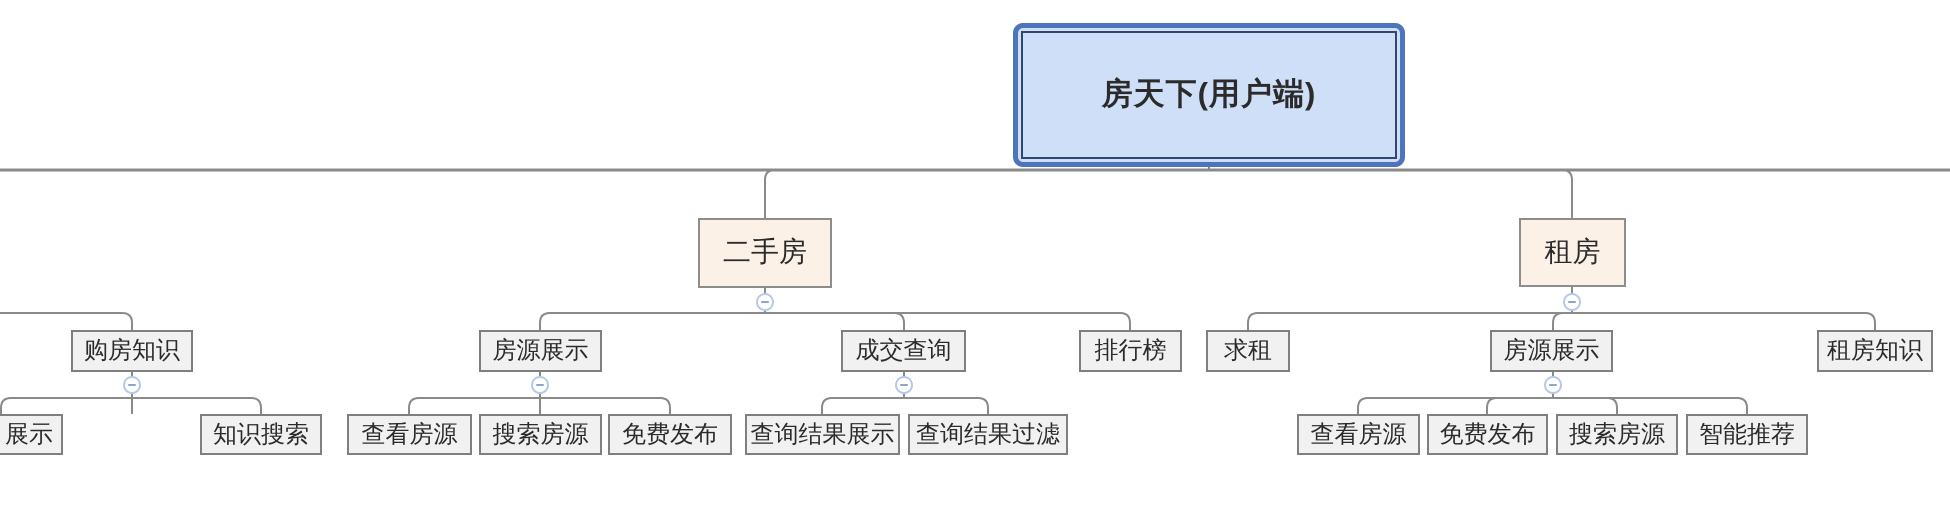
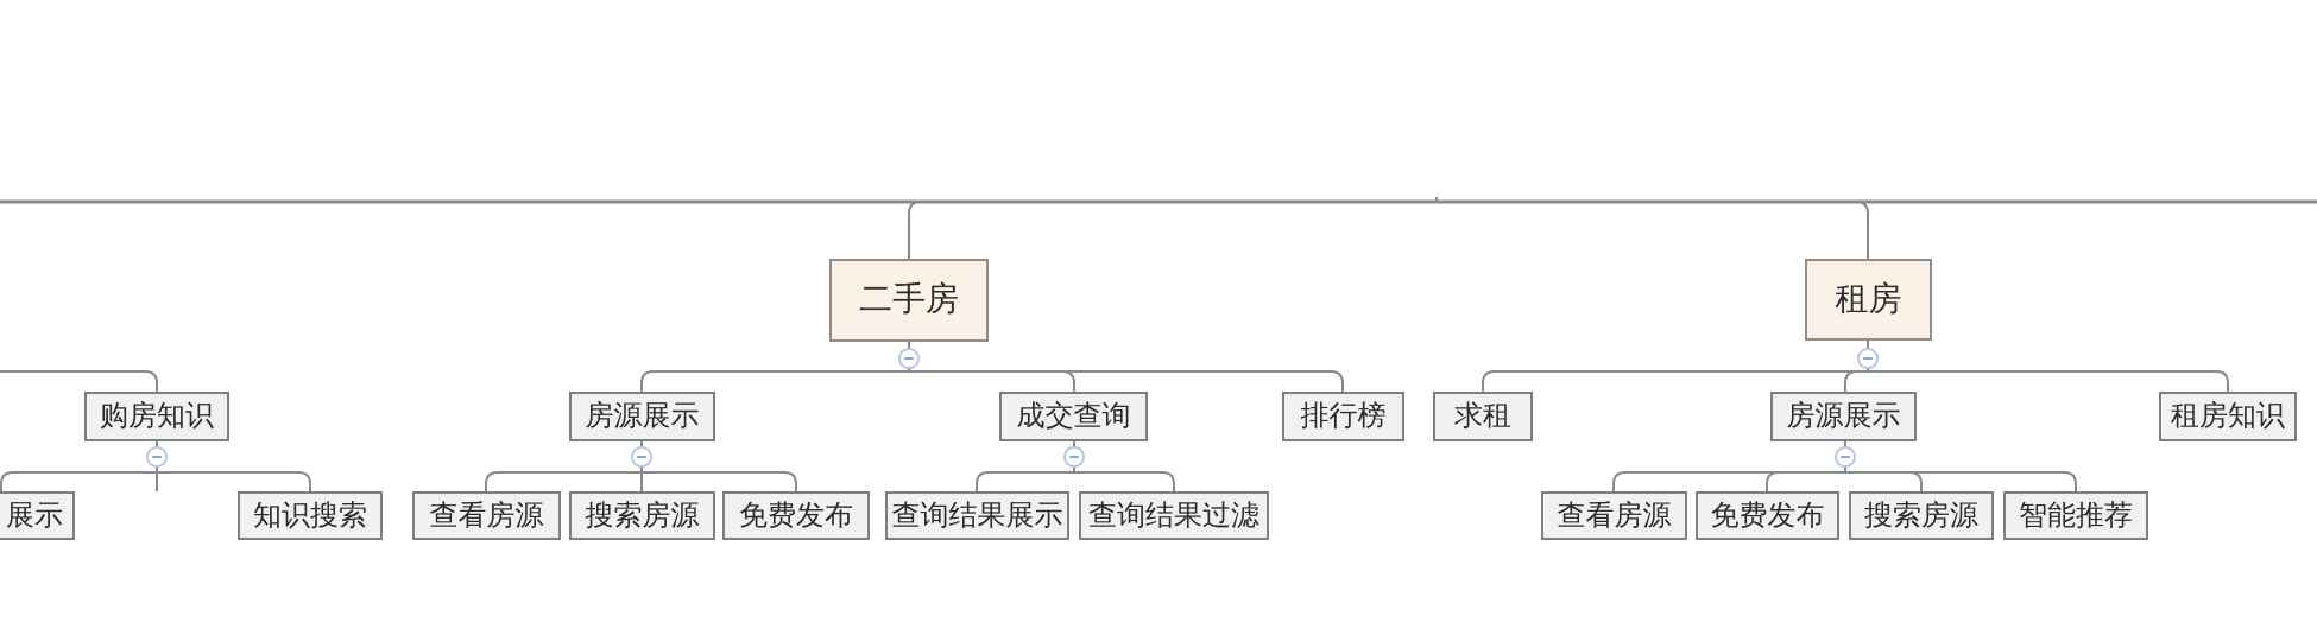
- 房天下(用户端)
  二手房
  租房
  购房知识
  房源展示
  成交查询
  排行榜
  求租
  房源展示
  租房知识
  展示
  知识搜索
  查看房源
  搜索房源
  免费发布
  查询结果展示
  查询结果过滤
  查看房源
  免费发布
  搜索房源
  智能推荐
